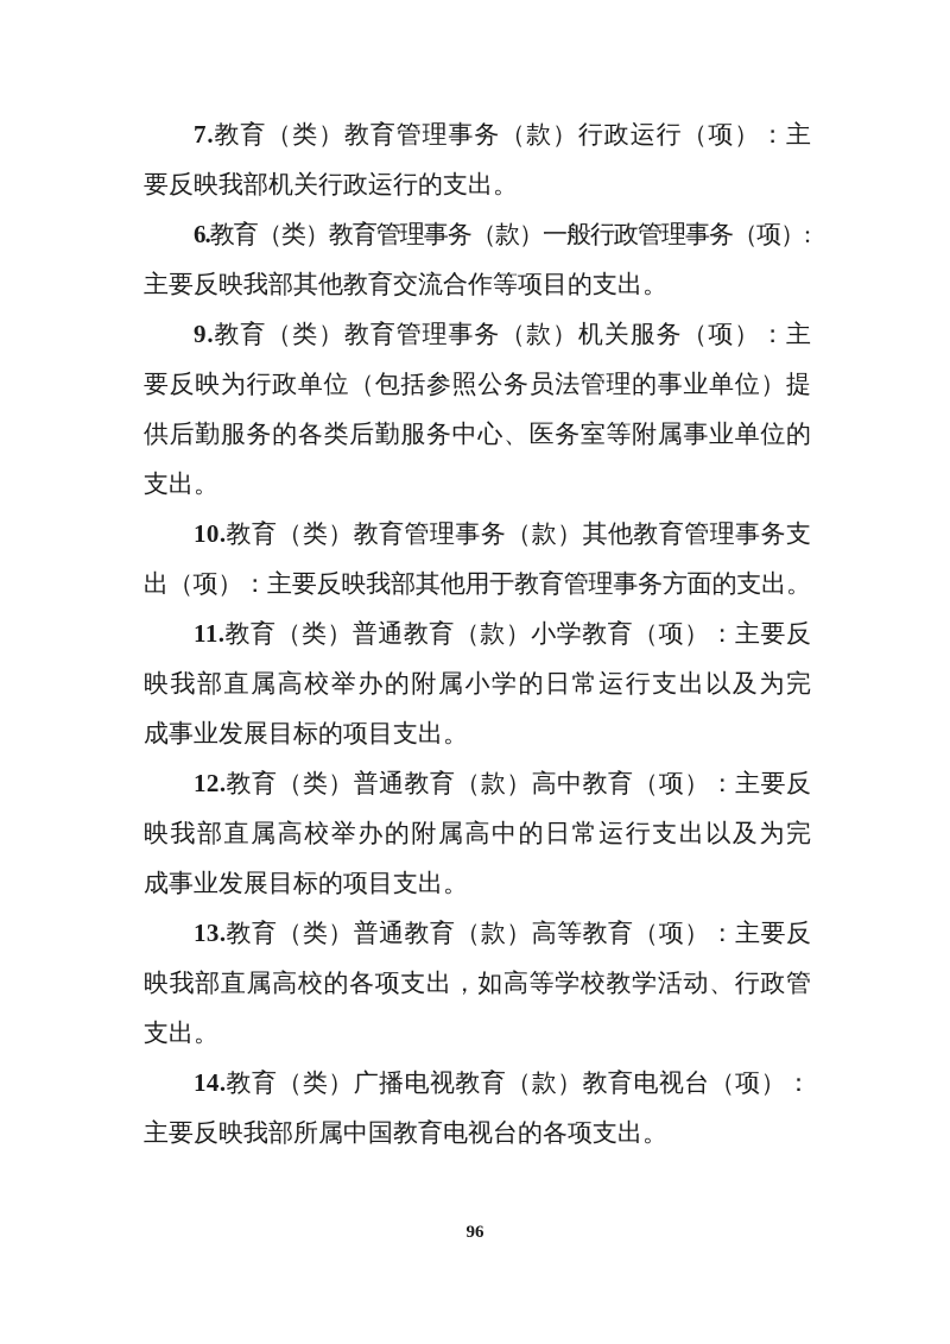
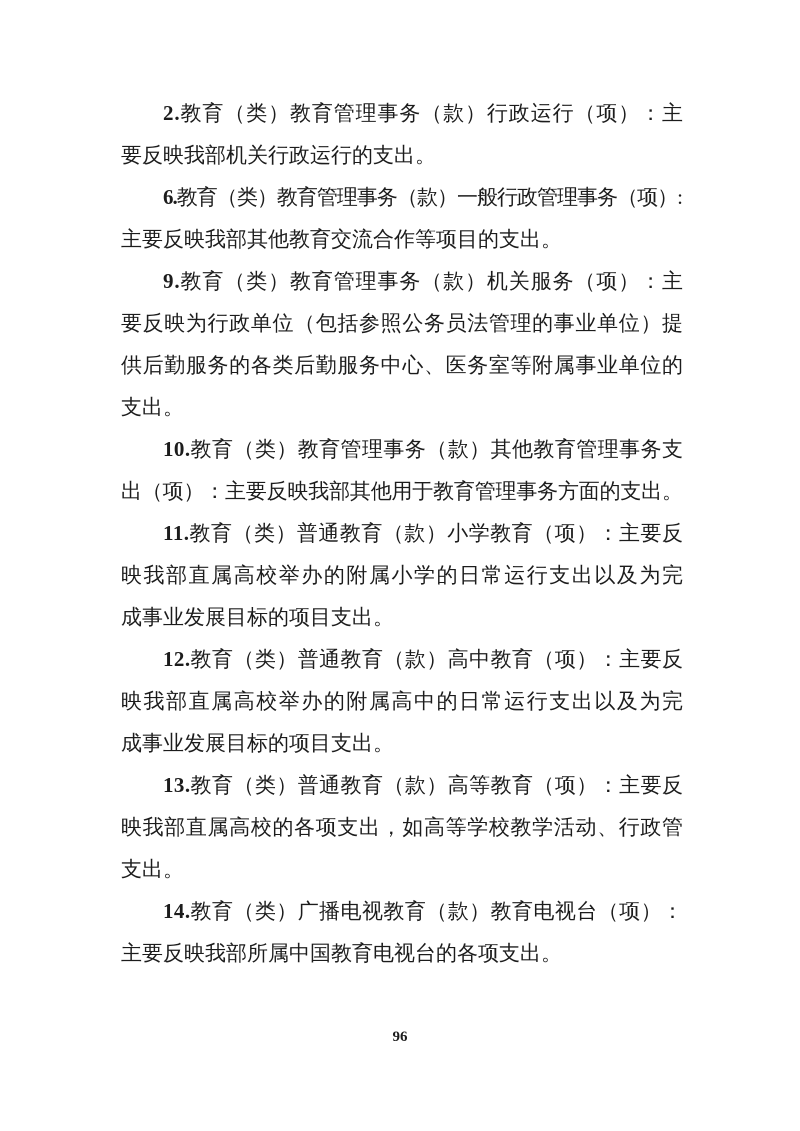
- 7.教育（类）教育管理事务（款）行政运行（项）：主
+ 2.教育（类）教育管理事务（款）行政运行（项）：主
  要反映我部机关行政运行的支出。
  6.教育（类）教育管理事务（款）一般行政管理事务（项）:
  主要反映我部其他教育交流合作等项目的支出。
  9.教育（类）教育管理事务（款）机关服务（项）：主
  要反映为行政单位（包括参照公务员法管理的事业单位）提
  供后勤服务的各类后勤服务中心、医务室等附属事业单位的
  支出。
  10.教育（类）教育管理事务（款）其他教育管理事务支
  出（项）：主要反映我部其他用于教育管理事务方面的支出。
  11.教育（类）普通教育（款）小学教育（项）：主要反
  映我部直属高校举办的附属小学的日常运行支出以及为完
  成事业发展目标的项目支出。
  12.教育（类）普通教育（款）高中教育（项）：主要反
  映我部直属高校举办的附属高中的日常运行支出以及为完
  成事业发展目标的项目支出。
  13.教育（类）普通教育（款）高等教育（项）：主要反
  映我部直属高校的各项支出，如高等学校教学活动、行政管
  支出。
  14.教育（类）广播电视教育（款）教育电视台（项）：
  主要反映我部所属中国教育电视台的各项支出。
  96
